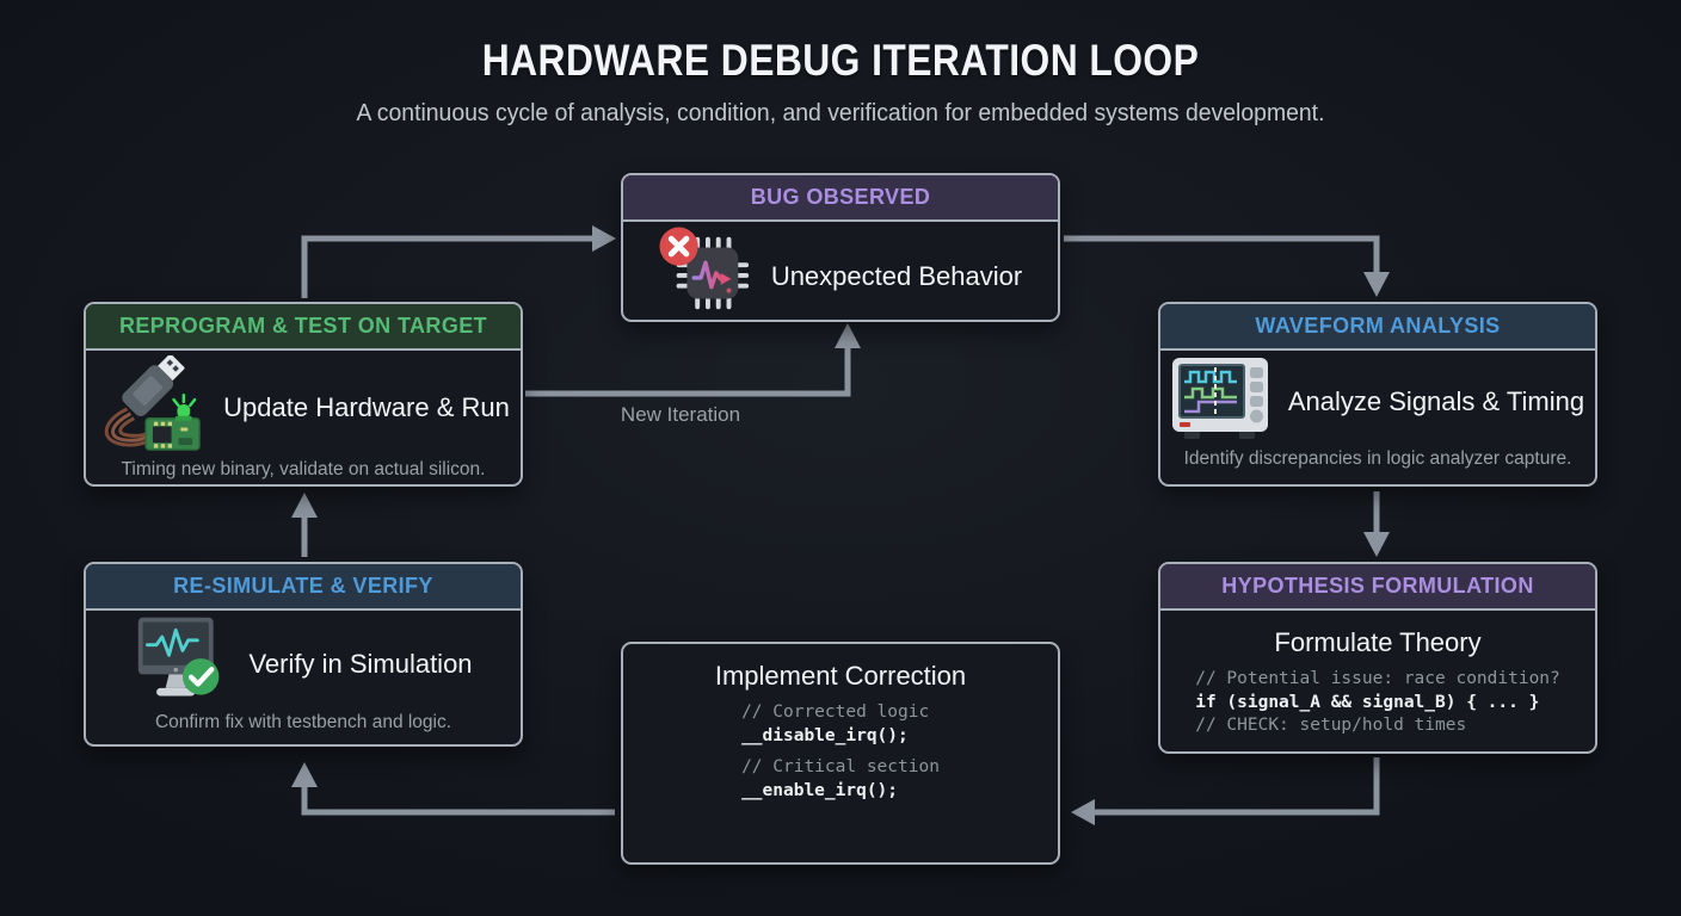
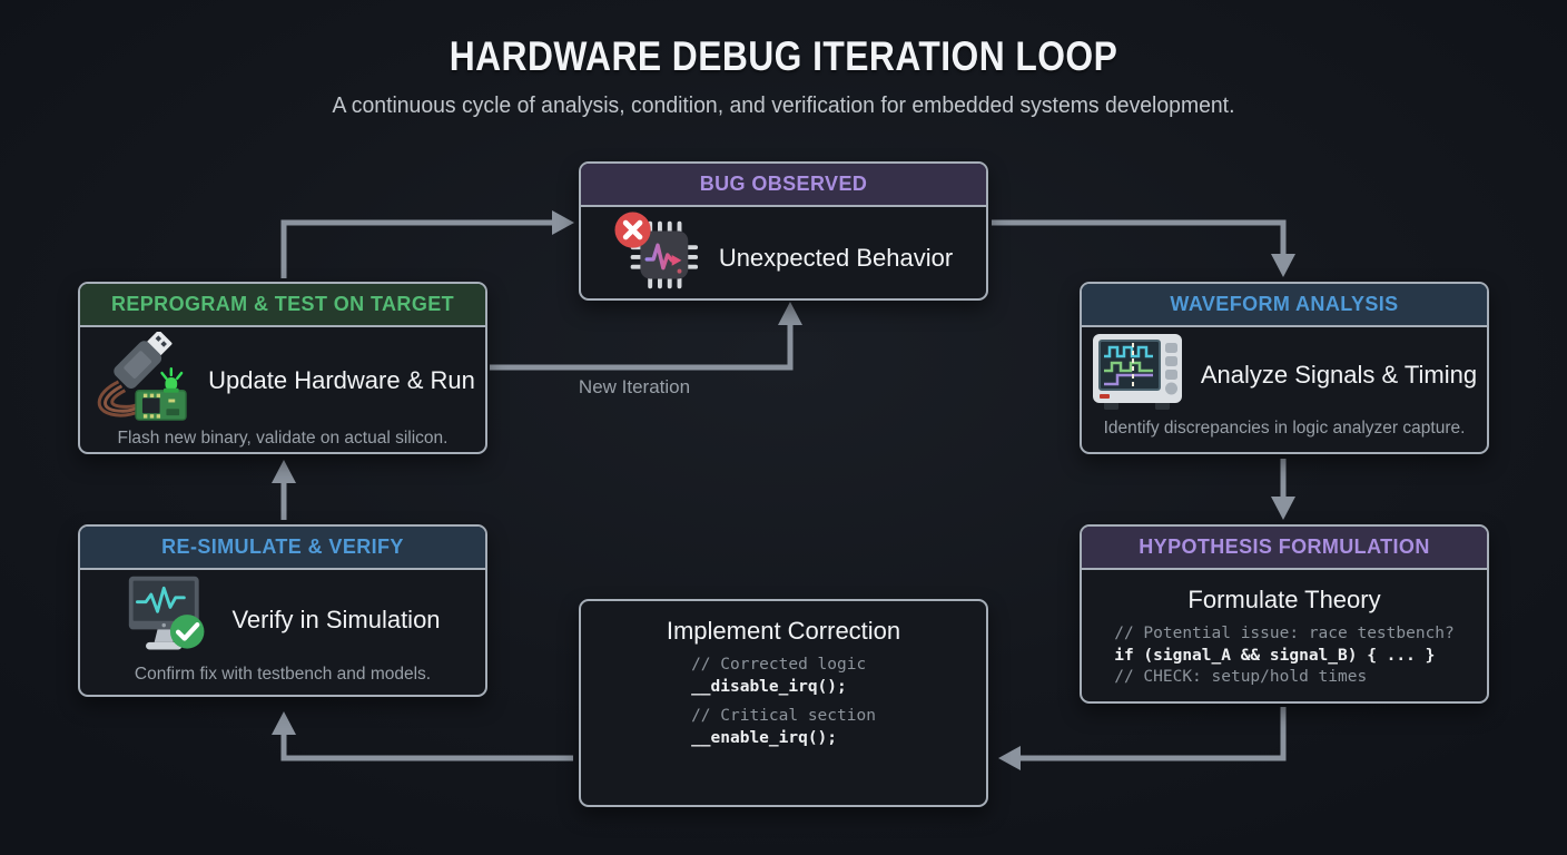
  HARDWARE DEBUG ITERATION LOOP
  A continuous cycle of analysis, condition, and verification for embedded systems development.
  New Iteration
  BUG OBSERVED
  Unexpected Behavior
  WAVEFORM ANALYSIS
  Analyze Signals & Timing
  Identify discrepancies in logic analyzer capture.
  HYPOTHESIS FORMULATION
  Formulate Theory
- // Potential issue: race condition?
+ // Potential issue: race testbench?
  if (signal_A && signal_B) { ... }
  // CHECK: setup/hold times
  Implement Correction
  // Corrected logic
  __disable_irq();
  // Critical section
  __enable_irq();
  RE-SIMULATE & VERIFY
  Verify in Simulation
- Confirm fix with testbench and logic.
+ Confirm fix with testbench and models.
  REPROGRAM & TEST ON TARGET
  Update Hardware & Run
- Timing new binary, validate on actual silicon.
+ Flash new binary, validate on actual silicon.
